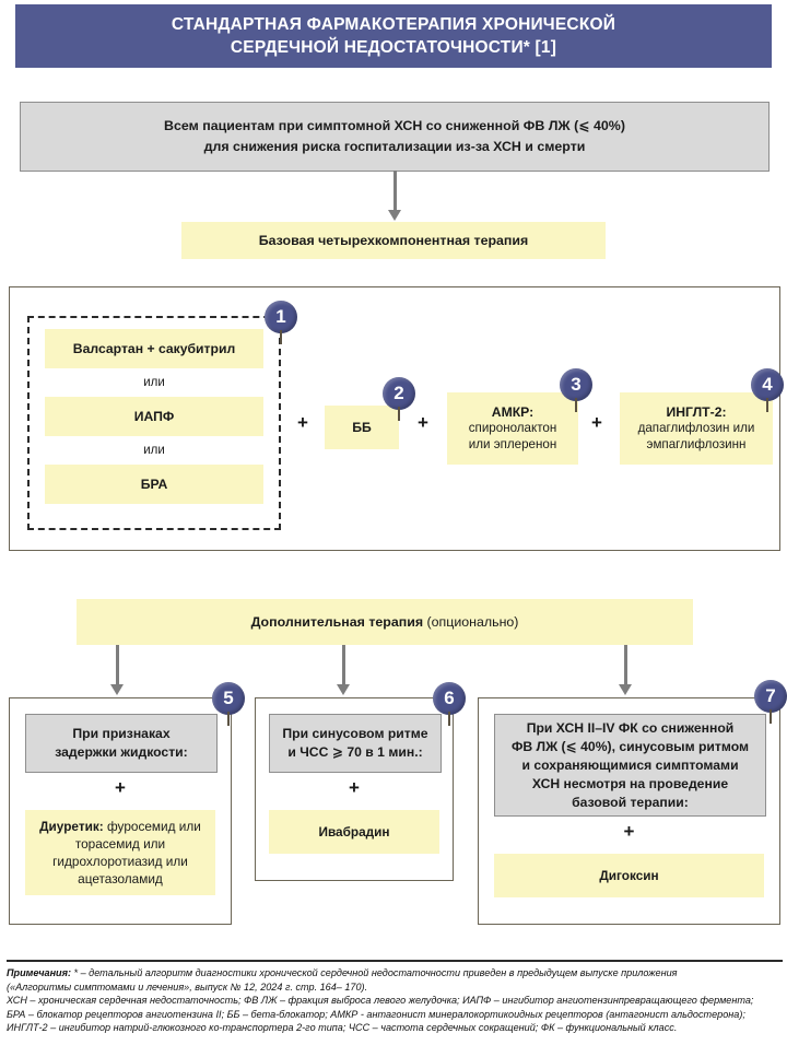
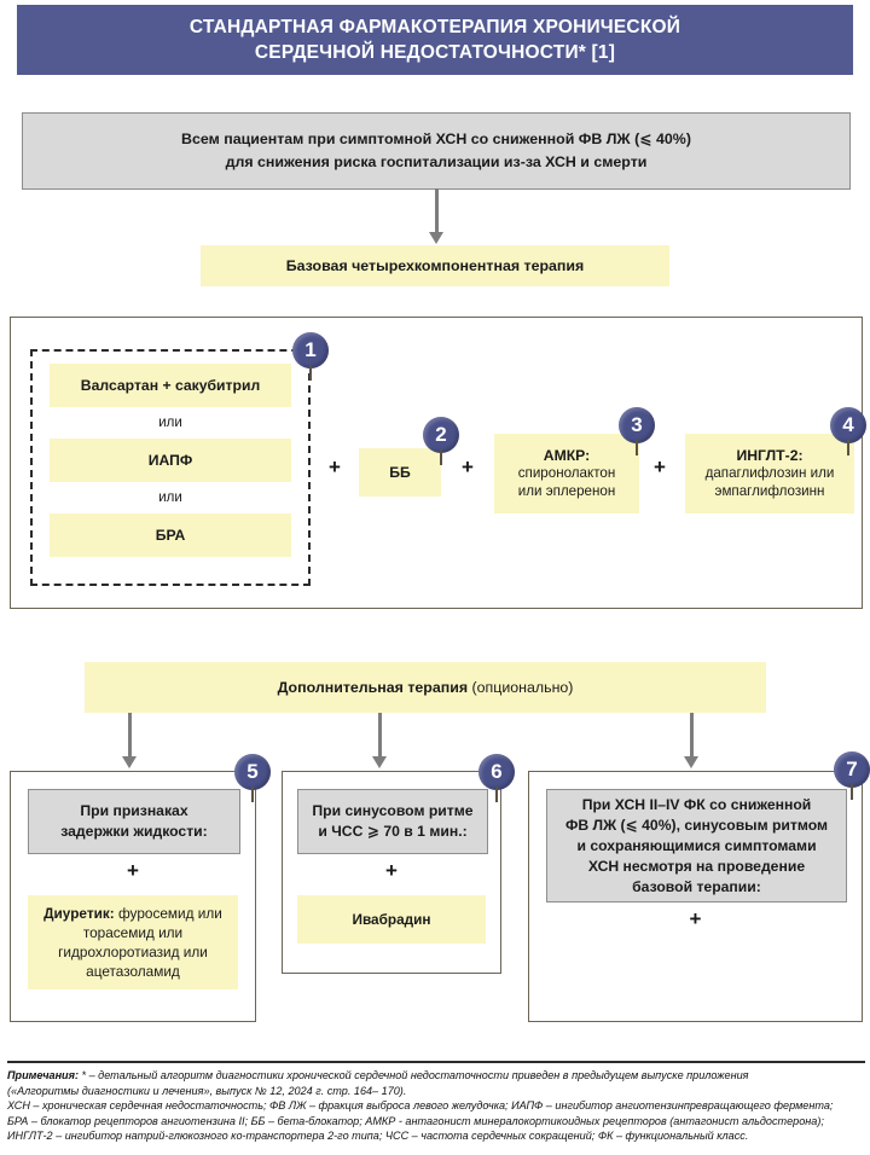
  СТАНДАРТНАЯ ФАРМАКОТЕРАПИЯ ХРОНИЧЕСКОЙ
  СЕРДЕЧНОЙ НЕДОСТАТОЧНОСТИ* [1]
  Всем пациентам при симптомной ХСН со сниженной ФВ ЛЖ (⩽ 40%)
  для снижения риска госпитализации из-за ХСН и смерти
  Базовая четырехкомпонентная терапия
  Валсартан + сакубитрил
  или
  ИАПФ
  или
  БРА
  1
  +
  ББ
  2
  +
  АМКР:
  спиронолактон
  или эплеренон
  3
  +
  ИНГЛТ-2:
  дапаглифлозин или
  эмпаглифлозинн
  4
  Дополнительная терапия (опционально)
  При признаках
  задержки жидкости:
  +
  Диуретик: фуросемид или
  торасемид или
  гидрохлоротиазид или
  ацетазоламид
  5
  При синусовом ритме
  и ЧСС ⩾ 70 в 1 мин.:
  +
  Ивабрадин
  6
  При ХСН II–IV ФК со сниженной
  ФВ ЛЖ (⩽ 40%), синусовым ритмом
  и сохраняющимися симптомами
  ХСН несмотря на проведение
  базовой терапии:
  +
- Дигоксин
  7
  Примечания: * – детальный алгоритм диагностики хронической сердечной недостаточности приведен в предыдущем выпуске приложения
- («Алгоритмы симптомами и лечения», выпуск № 12, 2024 г. стр. 164– 170).
+ («Алгоритмы диагностики и лечения», выпуск № 12, 2024 г. стр. 164– 170).
  ХСН – хроническая сердечная недостаточность; ФВ ЛЖ – фракция выброса левого желудочка; ИАПФ – ингибитор ангиотензинпревращающего фермента;
  БРА – блокатор рецепторов ангиотензина II; ББ – бета-блокатор; АМКР - антагонист минералокортикоидных рецепторов (антагонист альдостерона);
  ИНГЛТ-2 – ингибитор натрий-глюкозного ко-транспортера 2-го типа; ЧСС – частота сердечных сокращений; ФК – функциональный класс.
